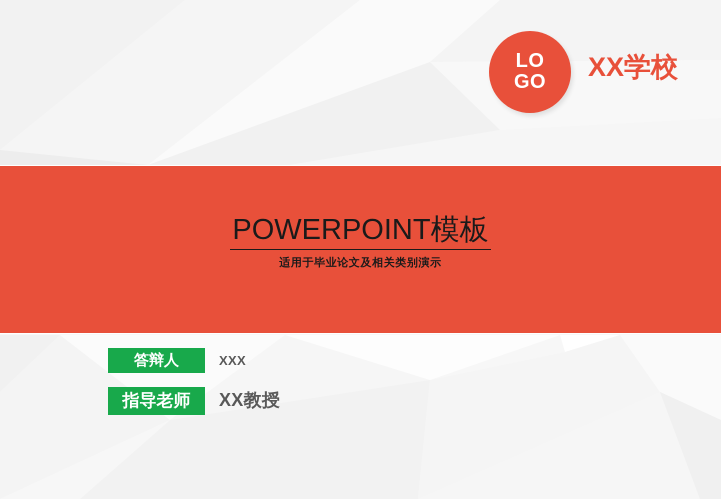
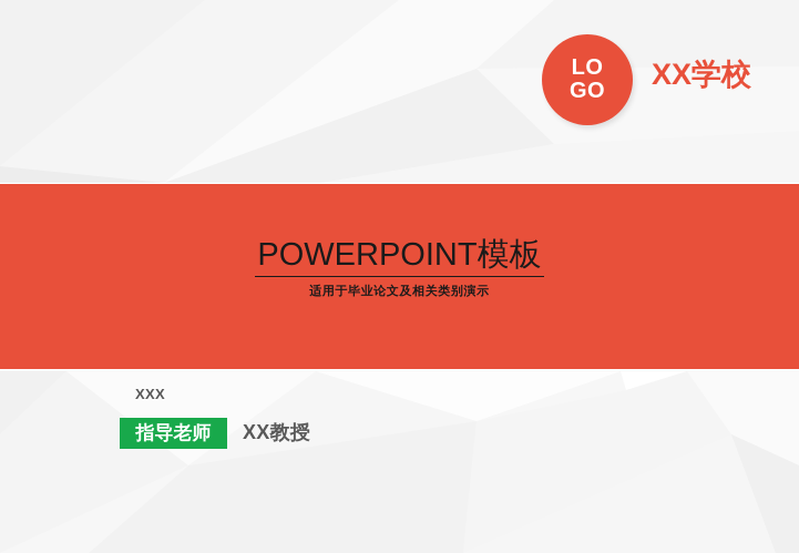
  LO
  GO
  XX学校
  POWERPOINT模板
  适用于毕业论文及相关类别演示
- 答辩人
  XXX
  指导老师
  XX教授
